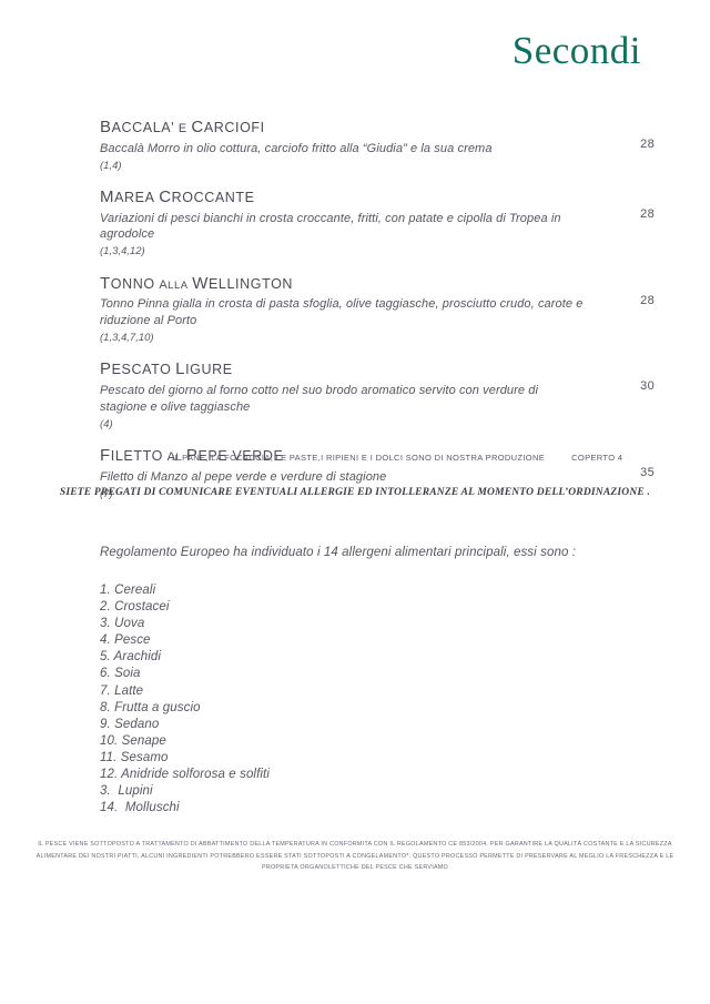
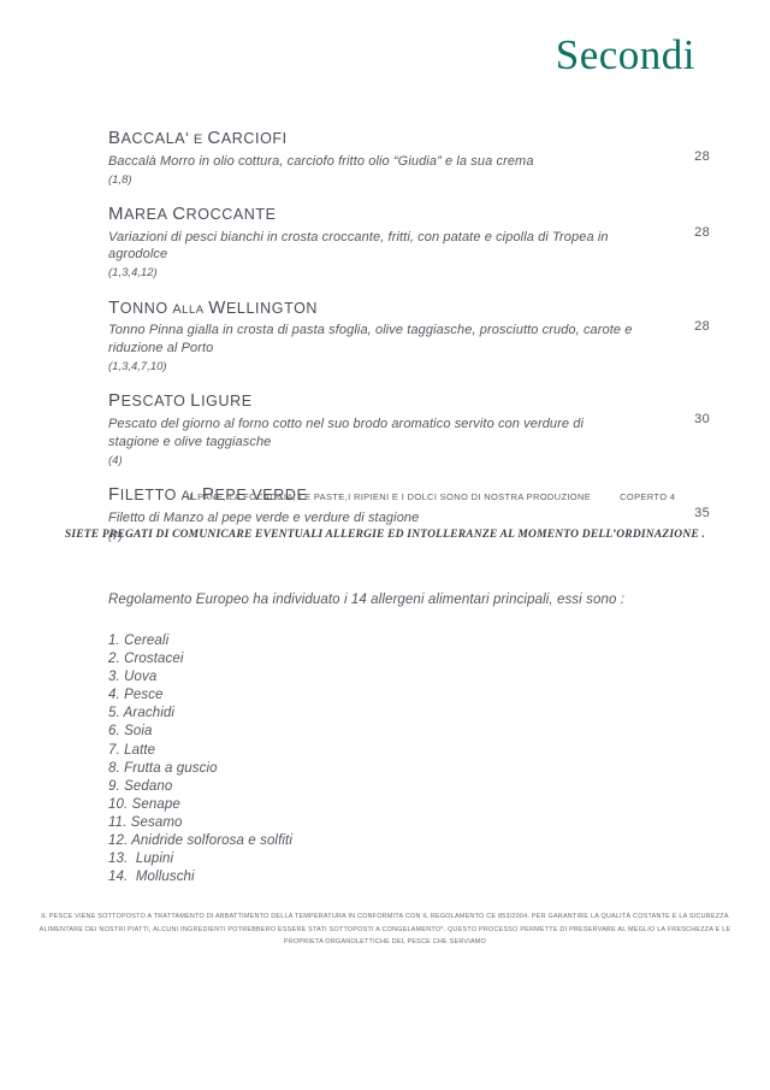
  Secondi
  BACCALA' E CARCIOFI
- Baccalà Morro in olio cottura, carciofo fritto alla “Giudia” e la sua crema
+ Baccalà Morro in olio cottura, carciofo fritto olio “Giudia” e la sua crema
- (1,4)
+ (1,8)
  28
  MAREA CROCCANTE
  Variazioni di pesci bianchi in crosta croccante, fritti, con patate e cipolla di Tropea in agrodolce
  (1,3,4,12)
  28
  TONNO ALLA WELLINGTON
  Tonno Pinna gialla in crosta di pasta sfoglia, olive taggiasche, prosciutto crudo, carote e riduzione al Porto
  (1,3,4,7,10)
  28
  PESCATO LIGURE
  Pescato del giorno al forno cotto nel suo brodo aromatico servito con verdure di stagione e olive taggiasche
  (4)
  30
  FILETTO AL PEPE VERDE
  Filetto di Manzo al pepe verde e verdure di stagione
  (7)
  35
  IL PANE, LA FOCACCIA, LE PASTE,I RIPIENI E I DOLCI SONO DI NOSTRA PRODUZIONE
  COPERTO 4
  SIETE PREGATI DI COMUNICARE EVENTUALI ALLERGIE ED INTOLLERANZE AL MOMENTO DELL’ORDINAZIONE .
  Regolamento Europeo ha individuato i 14 allergeni alimentari principali, essi sono :
  1. Cereali
  2. Crostacei
  3. Uova
  4. Pesce
  5. Arachidi
  6. Soia
  7. Latte
  8. Frutta a guscio
  9. Sedano
  10. Senape
  11. Sesamo
  12. Anidride solforosa e solfiti
- 3. Lupini
+ 13. Lupini
  14. Molluschi
